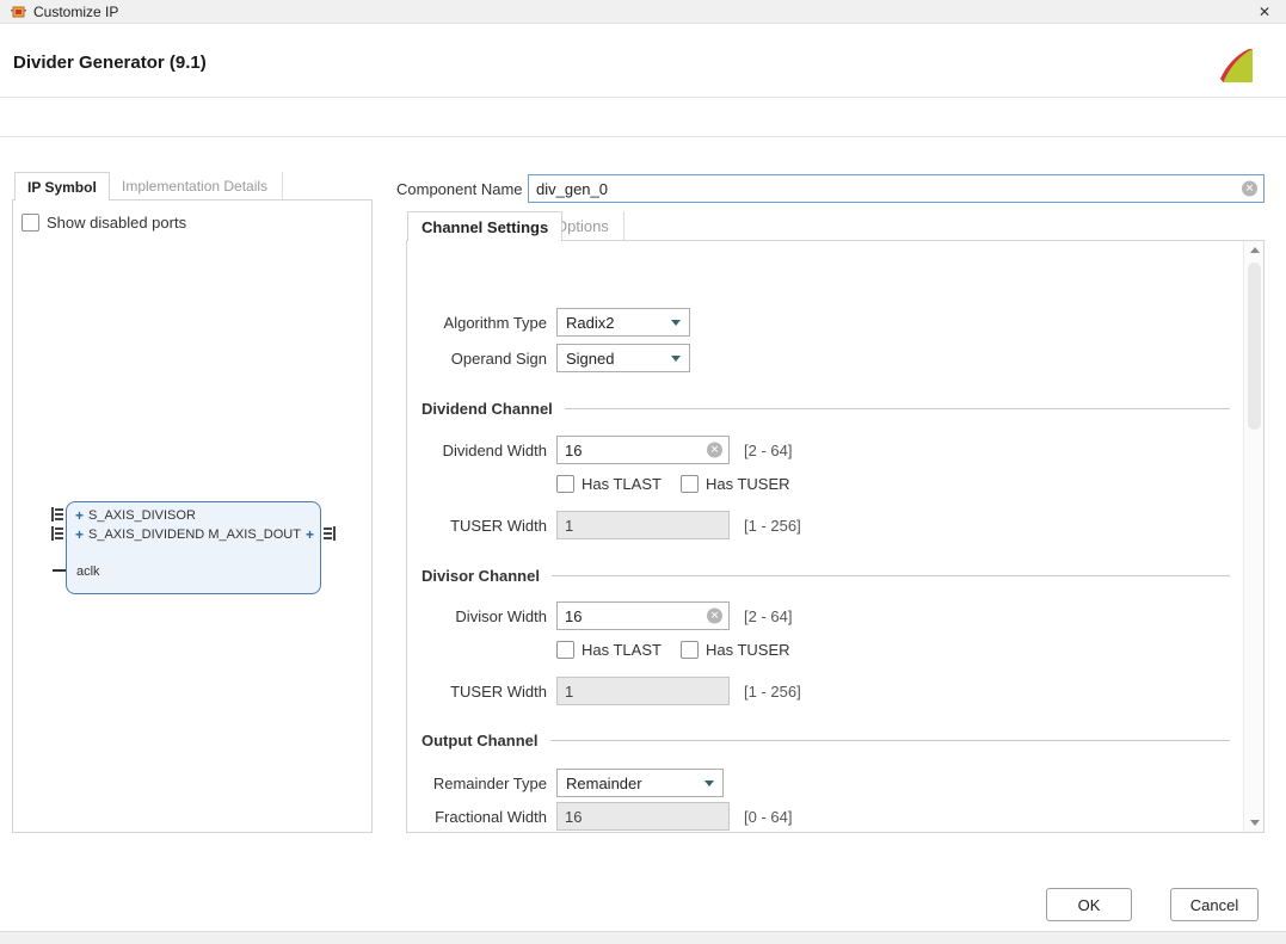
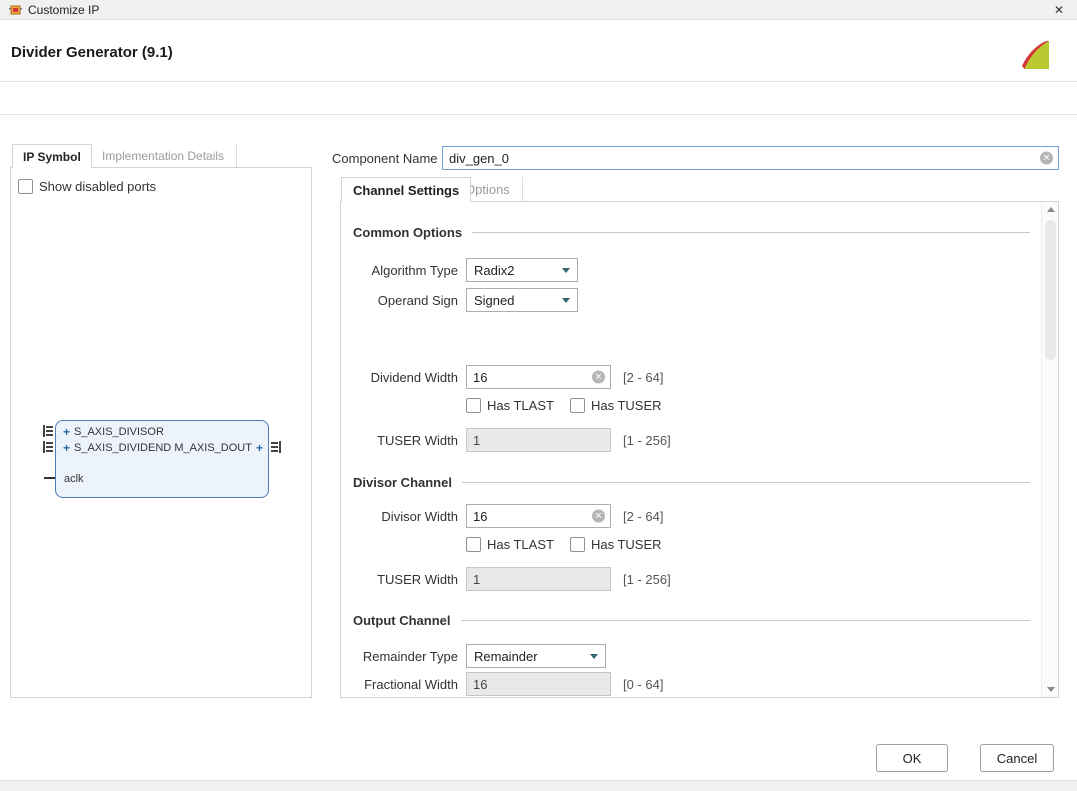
  Customize IP
  ✕
  Divider Generator (9.1)
  IP Symbol
  Implementation Details
  Show disabled ports
  +
  S_AXIS_DIVISOR
  +
  S_AXIS_DIVIDEND
  M_AXIS_DOUT
  +
  aclk
  Component Name
  div_gen_0
  ✕
  Channel Settings
  ptions
+ Common Options
  Algorithm Type
  Radix2
  Operand Sign
  Signed
- Dividend Channel
  Dividend Width
  16
  ✕
  [2 - 64]
  Has TLAST
  Has TUSER
  TUSER Width
  1
  [1 - 256]
  Divisor Channel
  Divisor Width
  16
  ✕
  [2 - 64]
  Has TLAST
  Has TUSER
  TUSER Width
  1
  [1 - 256]
  Output Channel
  Remainder Type
  Remainder
  Fractional Width
  16
  [0 - 64]
  OK
  Cancel
